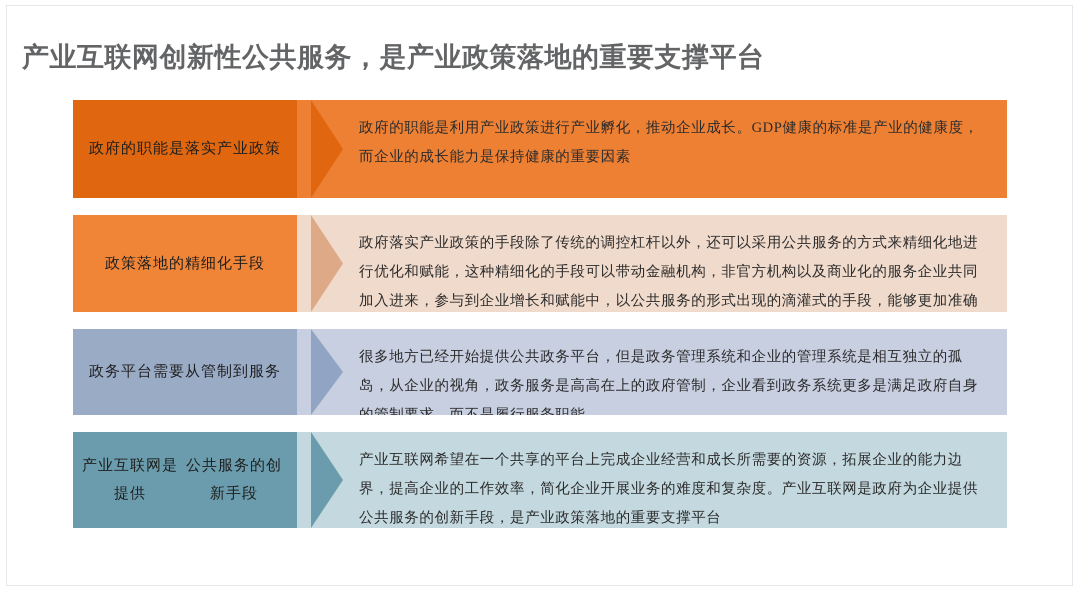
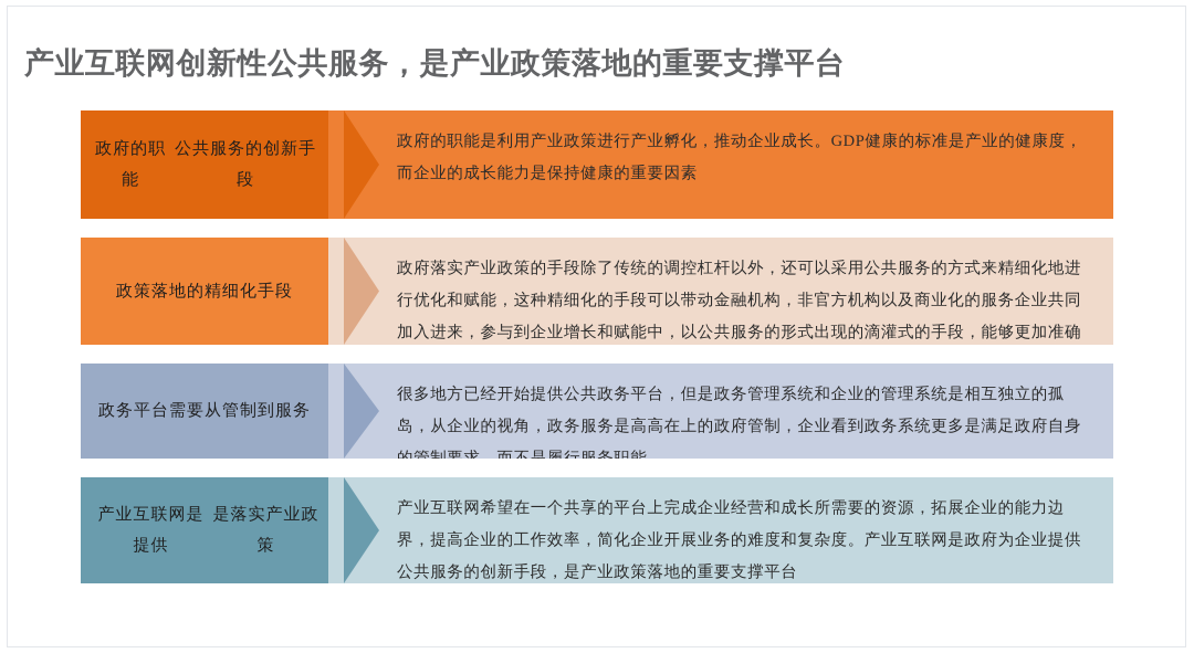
  产业互联网创新性公共服务，是产业政策落地的重要支撑平台
  政府的职能
- 是落实产业政策
+ 公共服务的创新手段
  政府的职能是利用产业政策进行产业孵化，推动企业成长。GDP健康的标准是产业的健康度，而企业的成长能力是保持健康的重要因素
  政策落地的精细化手段
  政府落实产业政策的手段除了传统的调控杠杆以外，还可以采用公共服务的方式来精细化地进行优化和赋能，这种精细化的手段可以带动金融机构，非官方机构以及商业化的服务企业共同加入进来，参与到企业增长和赋能中，以公共服务的形式出现的滴灌式的手段，能够更加准确
  政务平台需要
  从管制到服务
  很多地方已经开始提供公共政务平台，但是政务管理系统和企业的管理系统是相互独立的孤岛，从企业的视角，政务服务是高高在上的政府管制，企业看到政务系统更多是满足政府自身
  产业互联网是提供
- 公共服务的创新手段
+ 是落实产业政策
  产业互联网希望在一个共享的平台上完成企业经营和成长所需要的资源，拓展企业的能力边界，提高企业的工作效率，简化企业开展业务的难度和复杂度。产业互联网是政府为企业提供公共服务的创新手段，是产业政策落地的重要支撑平台
